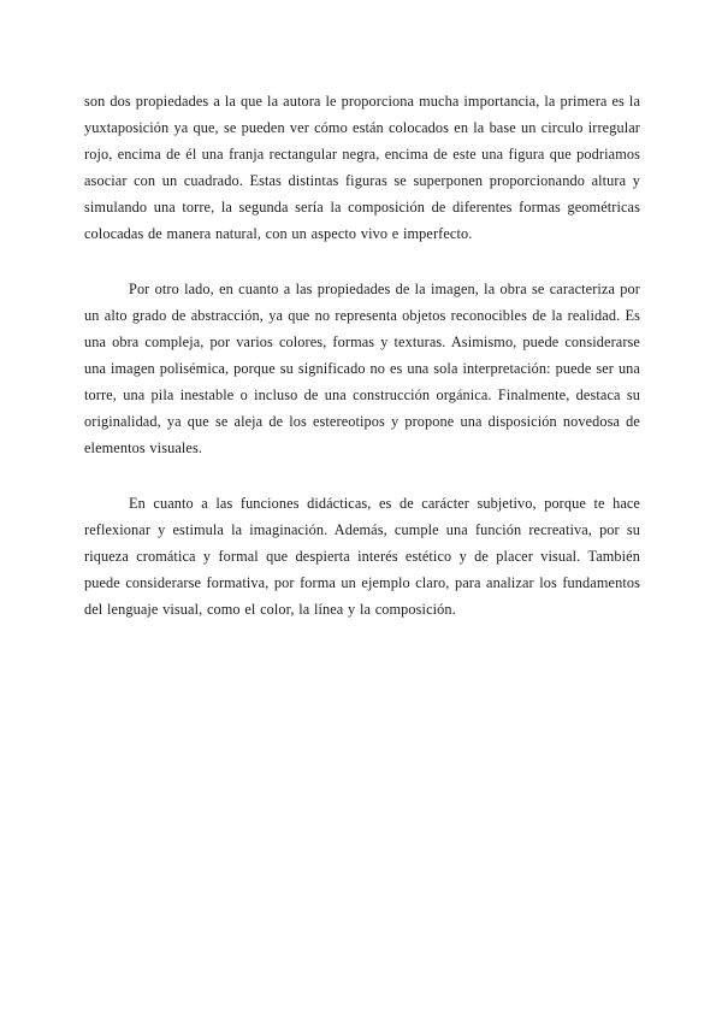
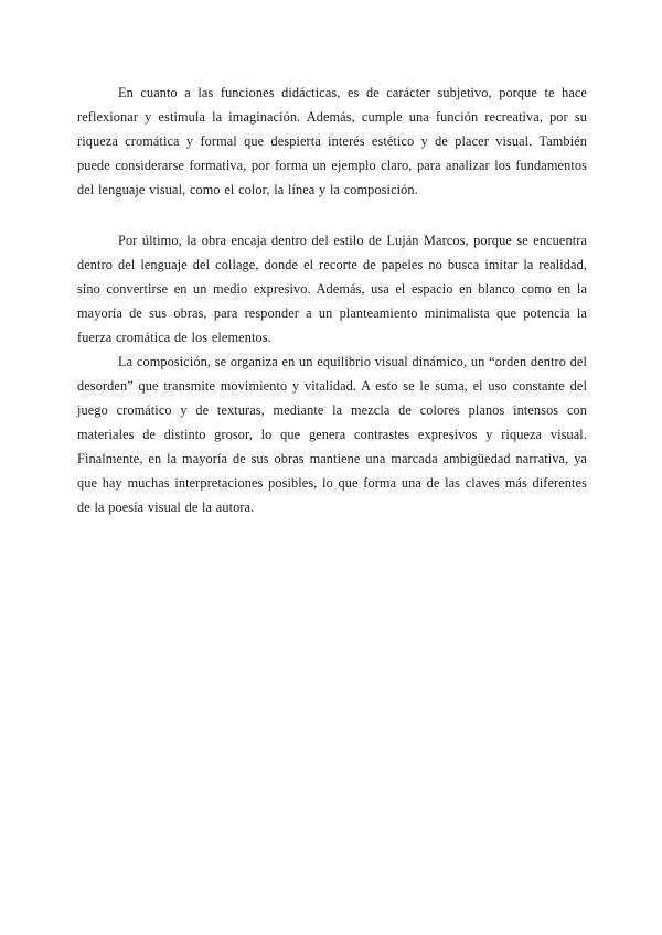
- son dos propiedades a la que la autora le proporciona mucha importancia, la primera es la yuxtaposición ya que, se pueden ver cómo están colocados en la base un circulo irregular rojo, encima de él una franja rectangular negra, encima de este una figura que podriamos asociar con un cuadrado. Estas distintas figuras se superponen proporcionando altura y simulando una torre, la segunda sería la composición de diferentes formas geométricas colocadas de manera natural, con un aspecto vivo e imperfecto.
- Por otro lado, en cuanto a las propiedades de la imagen, la obra se caracteriza por un alto grado de abstracción, ya que no representa objetos reconocibles de la realidad. Es una obra compleja, por varios colores, formas y texturas. Asimismo, puede considerarse una imagen polisémica, porque su significado no es una sola interpretación: puede ser una torre, una pila inestable o incluso de una construcción orgánica. Finalmente, destaca su originalidad, ya que se aleja de los estereotipos y propone una disposición novedosa de elementos visuales.
  En cuanto a las funciones didácticas, es de carácter subjetivo, porque te hace reflexionar y estimula la imaginación. Además, cumple una función recreativa, por su riqueza cromática y formal que despierta interés estético y de placer visual. También puede considerarse formativa, por forma un ejemplo claro, para analizar los fundamentos del lenguaje visual, como el color, la línea y la composición.
+ Por último, la obra encaja dentro del estilo de Luján Marcos, porque se encuentra dentro del lenguaje del collage, donde el recorte de papeles no busca imitar la realidad, sino convertirse en un medio expresivo. Además, usa el espacio en blanco como en la mayoría de sus obras, para responder a un planteamiento minimalista que potencia la fuerza cromática de los elementos.
+ La composición, se organiza en un equilibrio visual dinámico, un “orden dentro del desorden” que transmite movimiento y vitalidad. A esto se le suma, el uso constante del juego cromático y de texturas, mediante la mezcla de colores planos intensos con materiales de distinto grosor, lo que genera contrastes expresivos y riqueza visual. Finalmente, en la mayoría de sus obras mantiene una marcada ambigüedad narrativa, ya que hay muchas interpretaciones posibles, lo que forma una de las claves más diferentes de la poesía visual de la autora.
